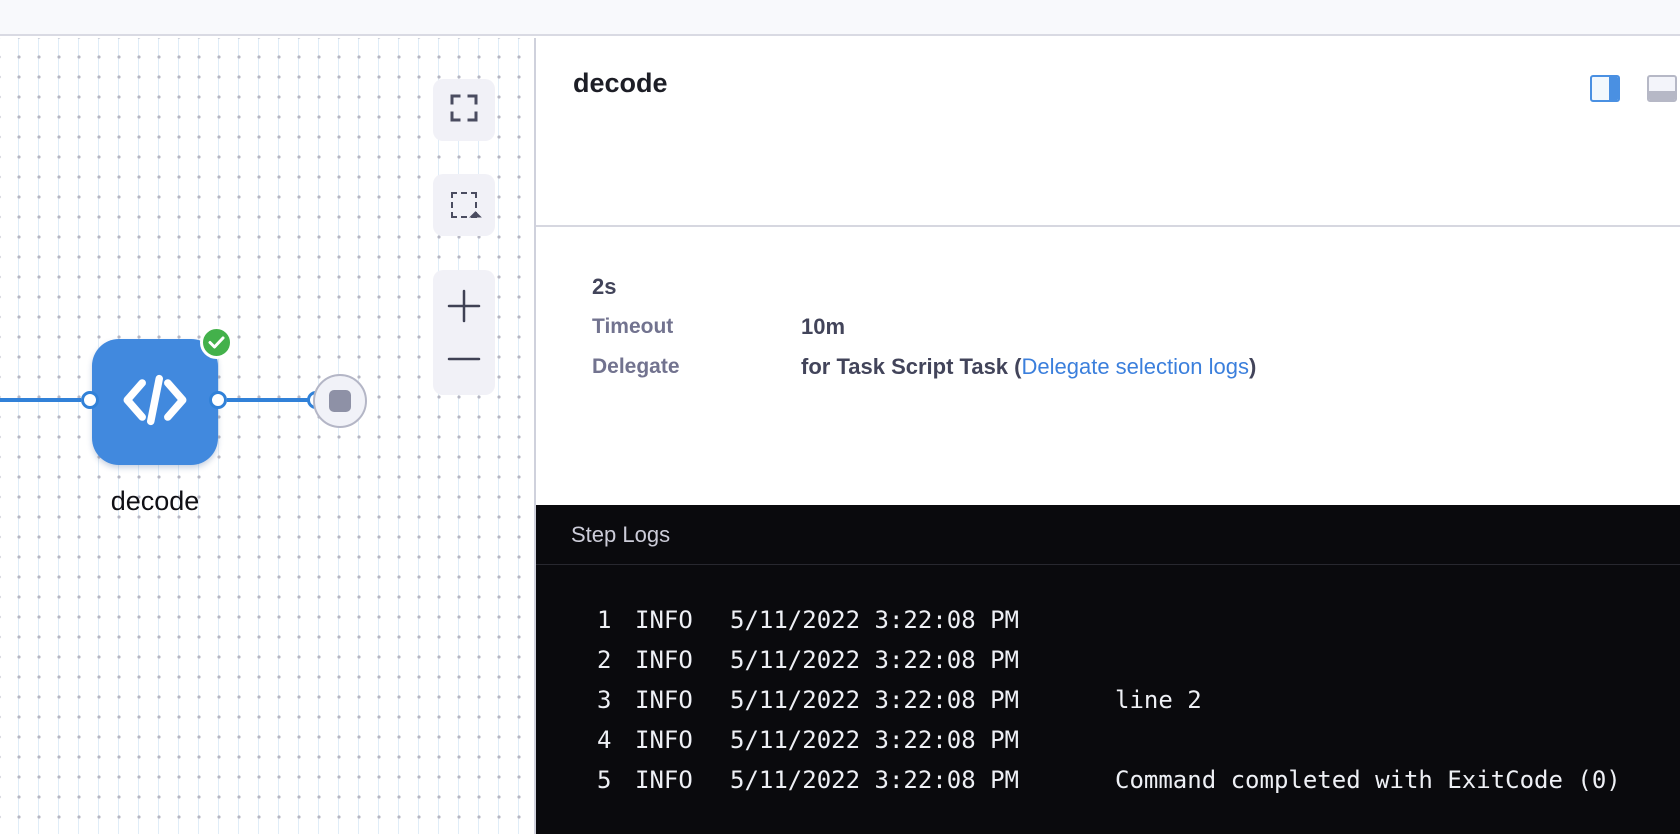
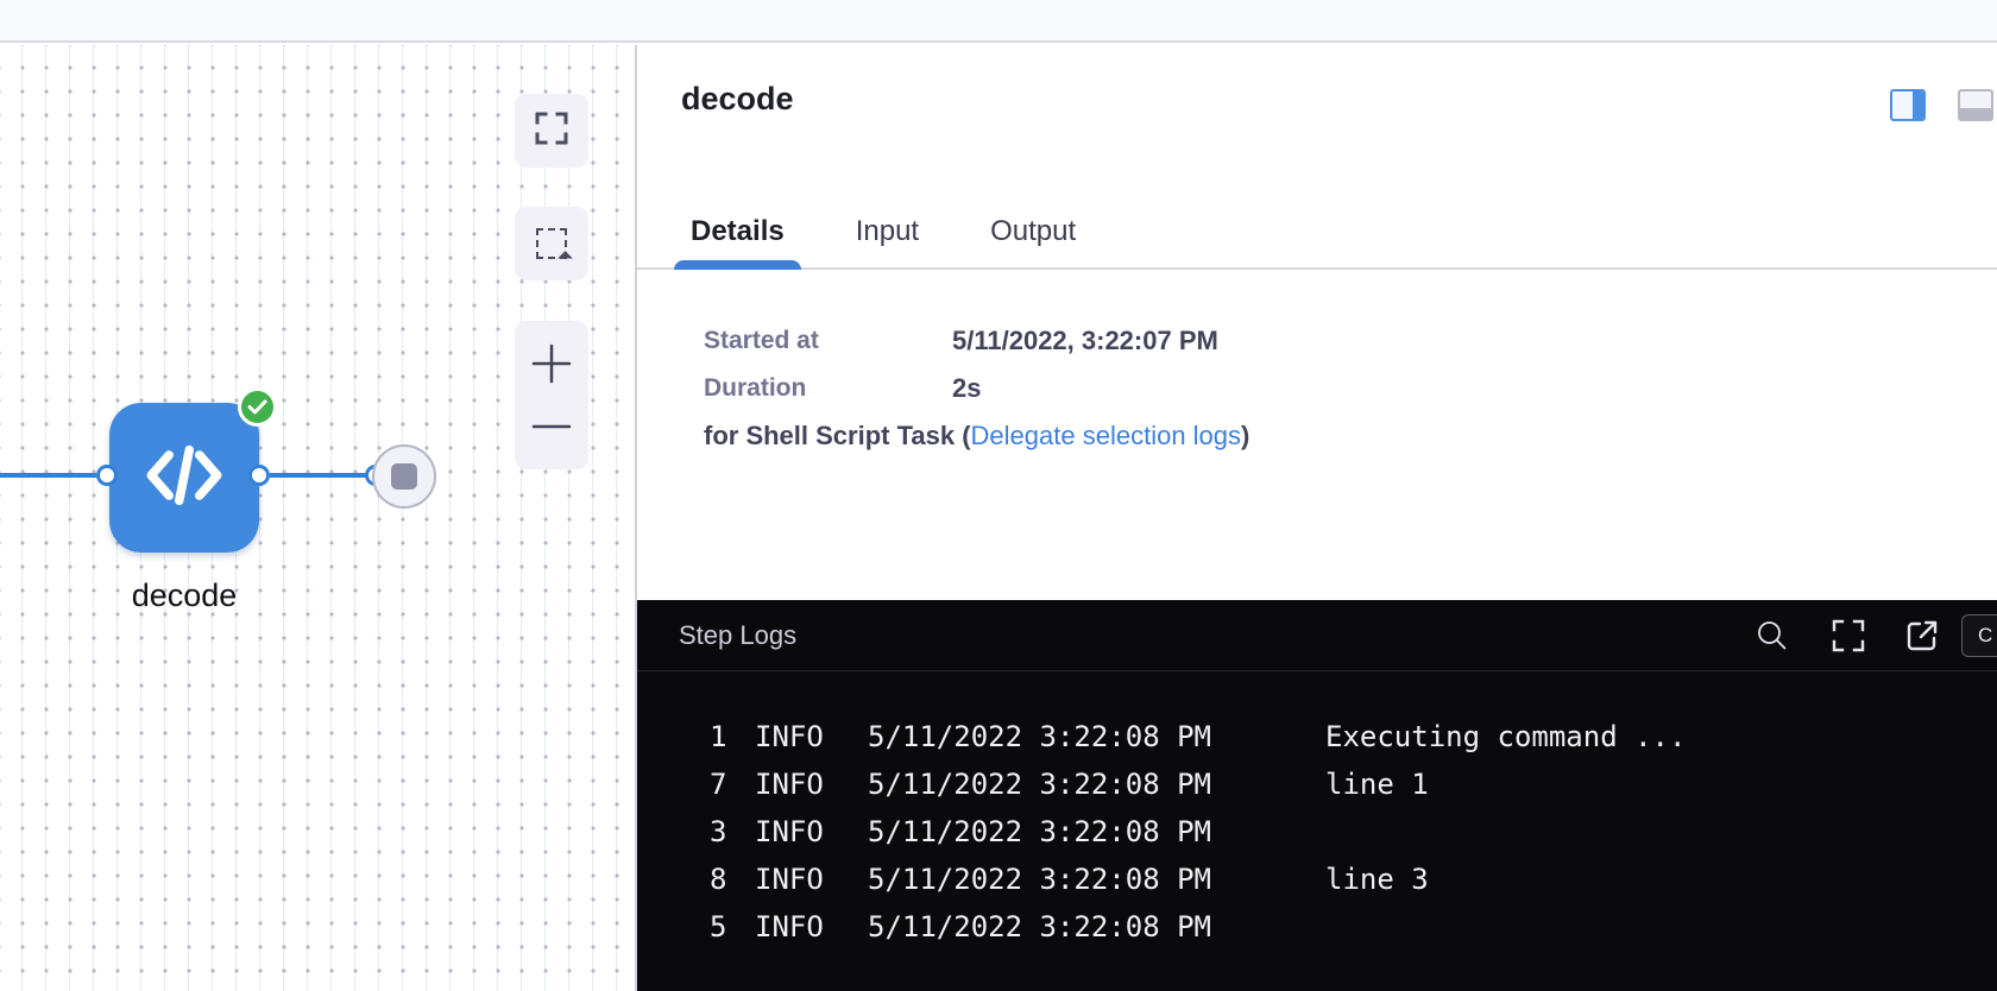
  decode
  decode
+ Details
+ Input
+ Output
+ Started at
+ 5/11/2022, 3:22:07 PM
+ Duration
  2s
- Timeout
- 10m
- Delegate
- for Task Script Task (Delegate selection logs)
+ for Shell Script Task (Delegate selection logs)
  Step Logs
+ C
  1
  INFO
  5/11/2022 3:22:08 PM
+ Executing command ...
- 2
+ 7
  INFO
  5/11/2022 3:22:08 PM
+ line 1
  3
  INFO
  5/11/2022 3:22:08 PM
- line 2
- 4
+ 8
  INFO
  5/11/2022 3:22:08 PM
+ line 3
  5
  INFO
  5/11/2022 3:22:08 PM
- Command completed with ExitCode (0)
